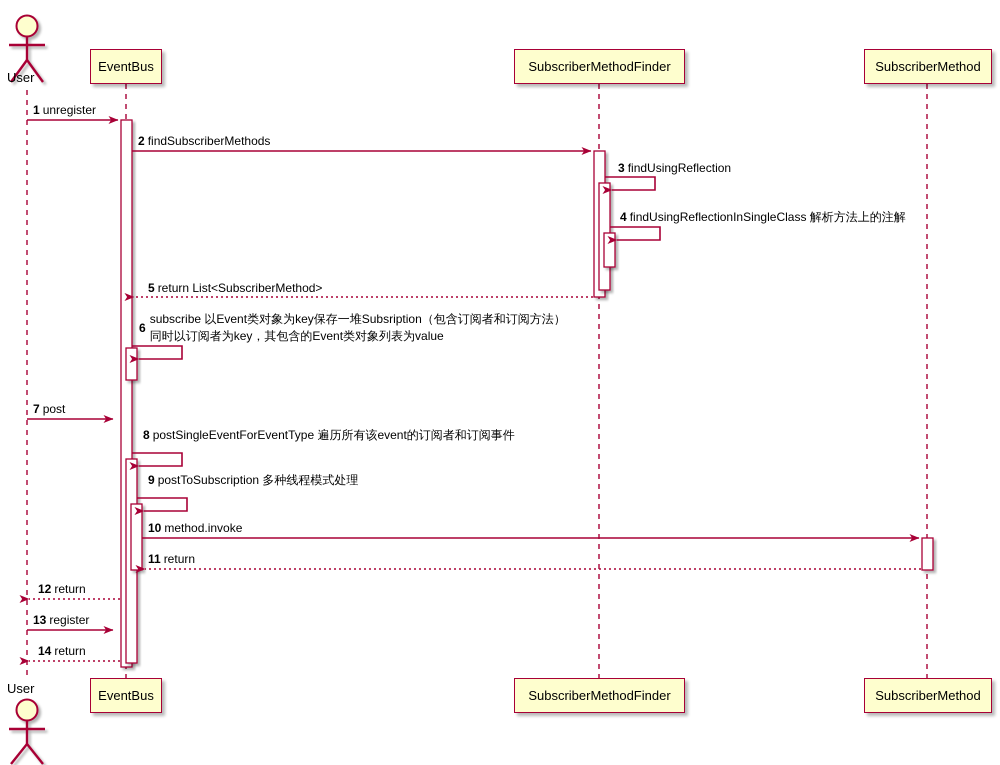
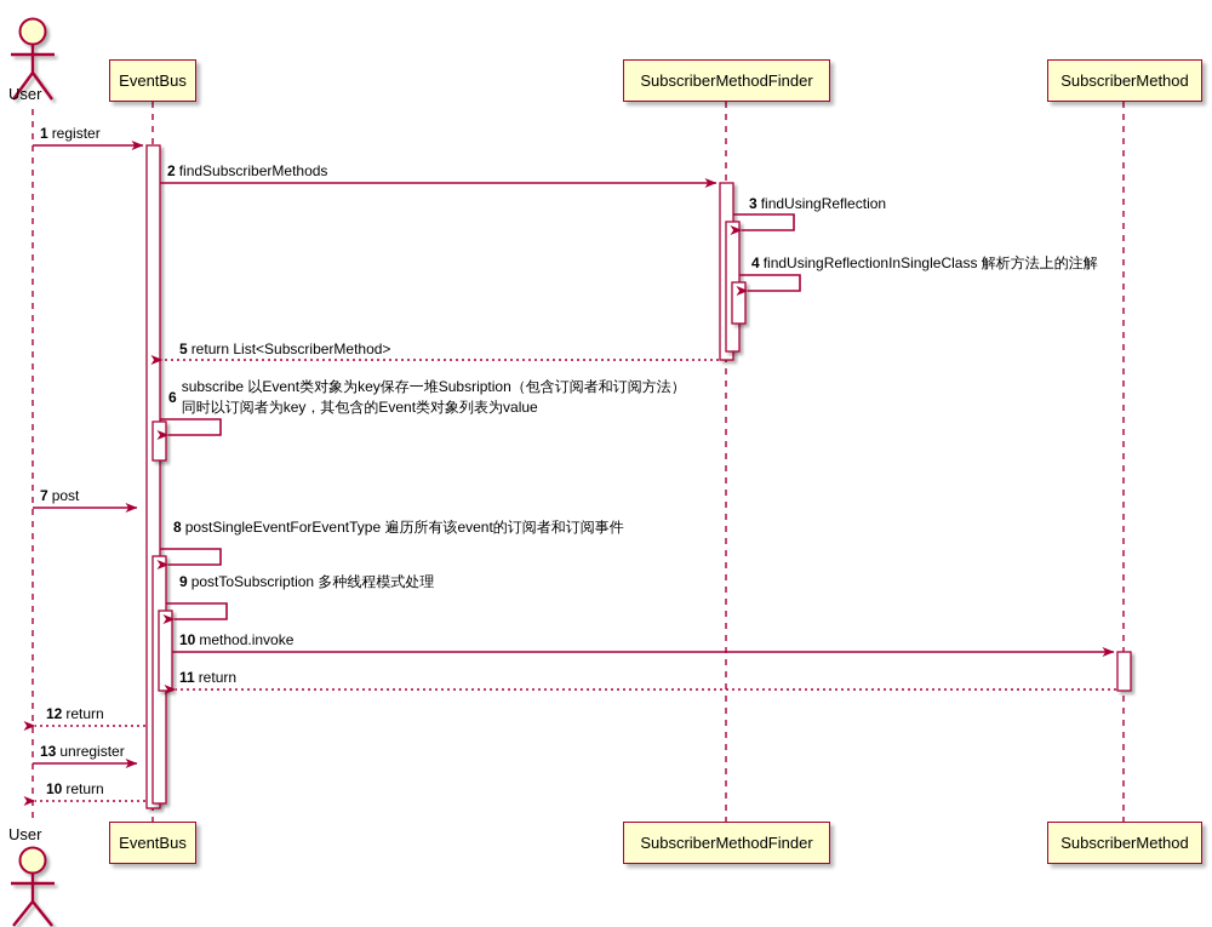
  User
  User
  EventBus
  SubscriberMethodFinder
  SubscriberMethod
  EventBus
  SubscriberMethodFinder
  SubscriberMethod
- 1 unregister
+ 1 register
  2 findSubscriberMethods
  3 findUsingReflection
  4 findUsingReflectionInSingleClass 解析方法上的注解
  5 return List<SubscriberMethod>
  6
  subscribe 以Event类对象为key保存一堆Subsription（包含订阅者和订阅方法）
  同时以订阅者为key，其包含的Event类对象列表为value
  7 post
  8 postSingleEventForEventType 遍历所有该event的订阅者和订阅事件
  9 postToSubscription 多种线程模式处理
  10 method.invoke
  11 return
  12 return
- 13 register
+ 13 unregister
- 14 return
+ 10 return
